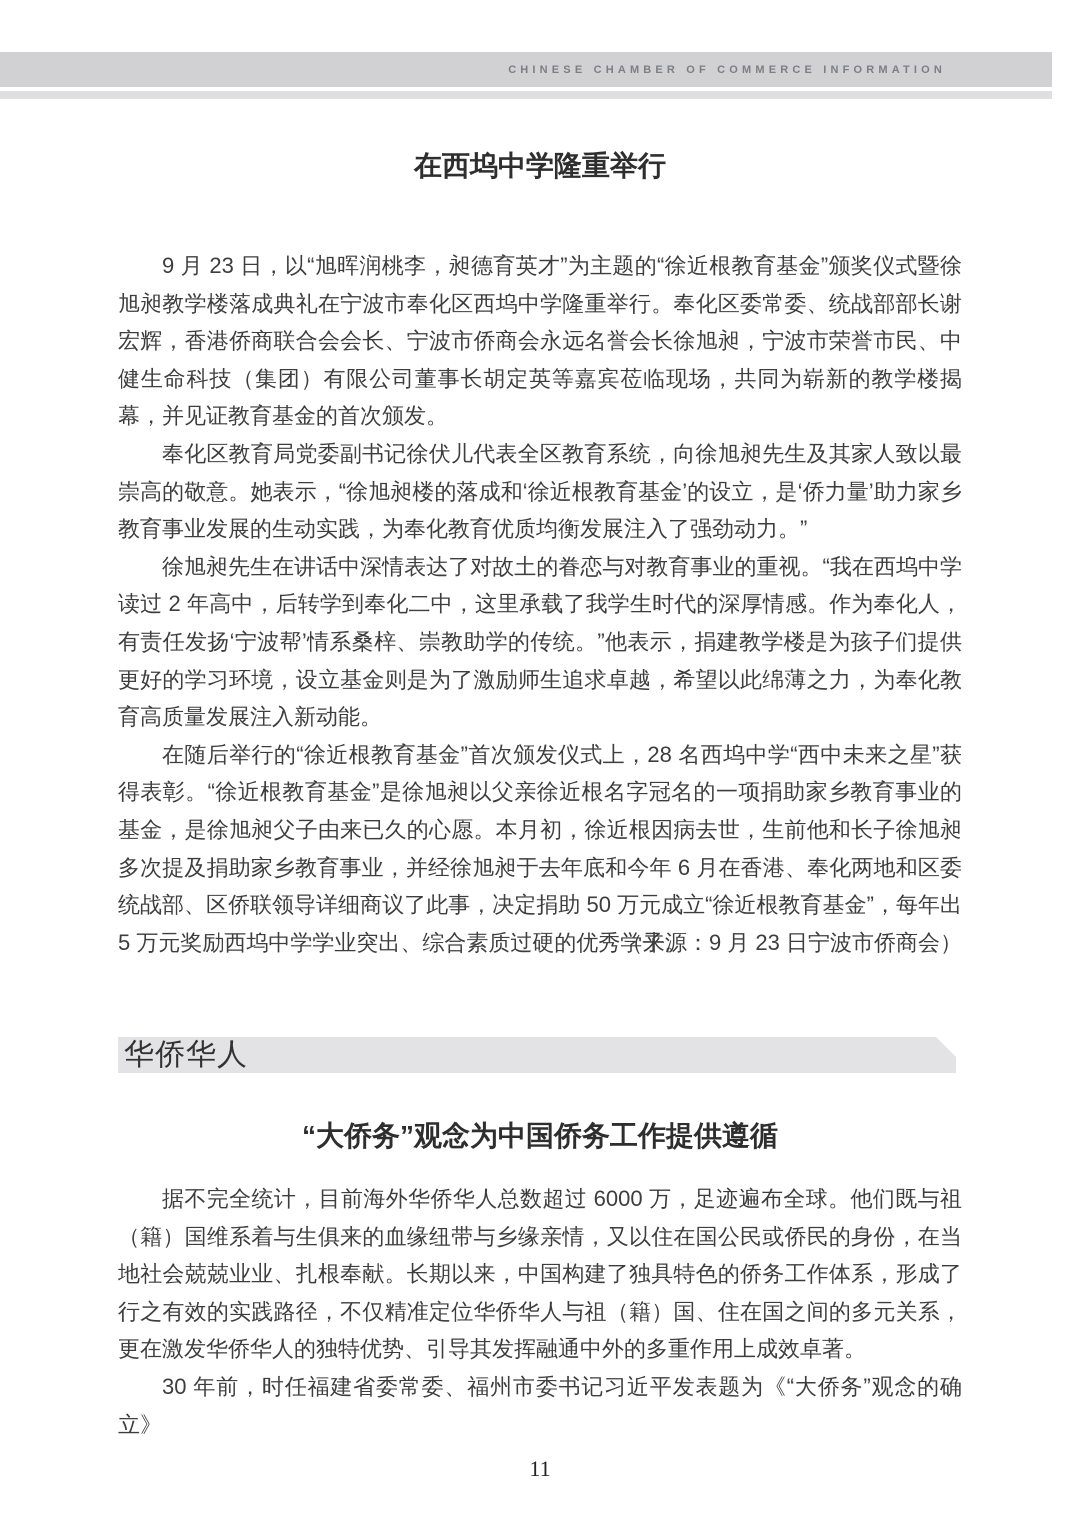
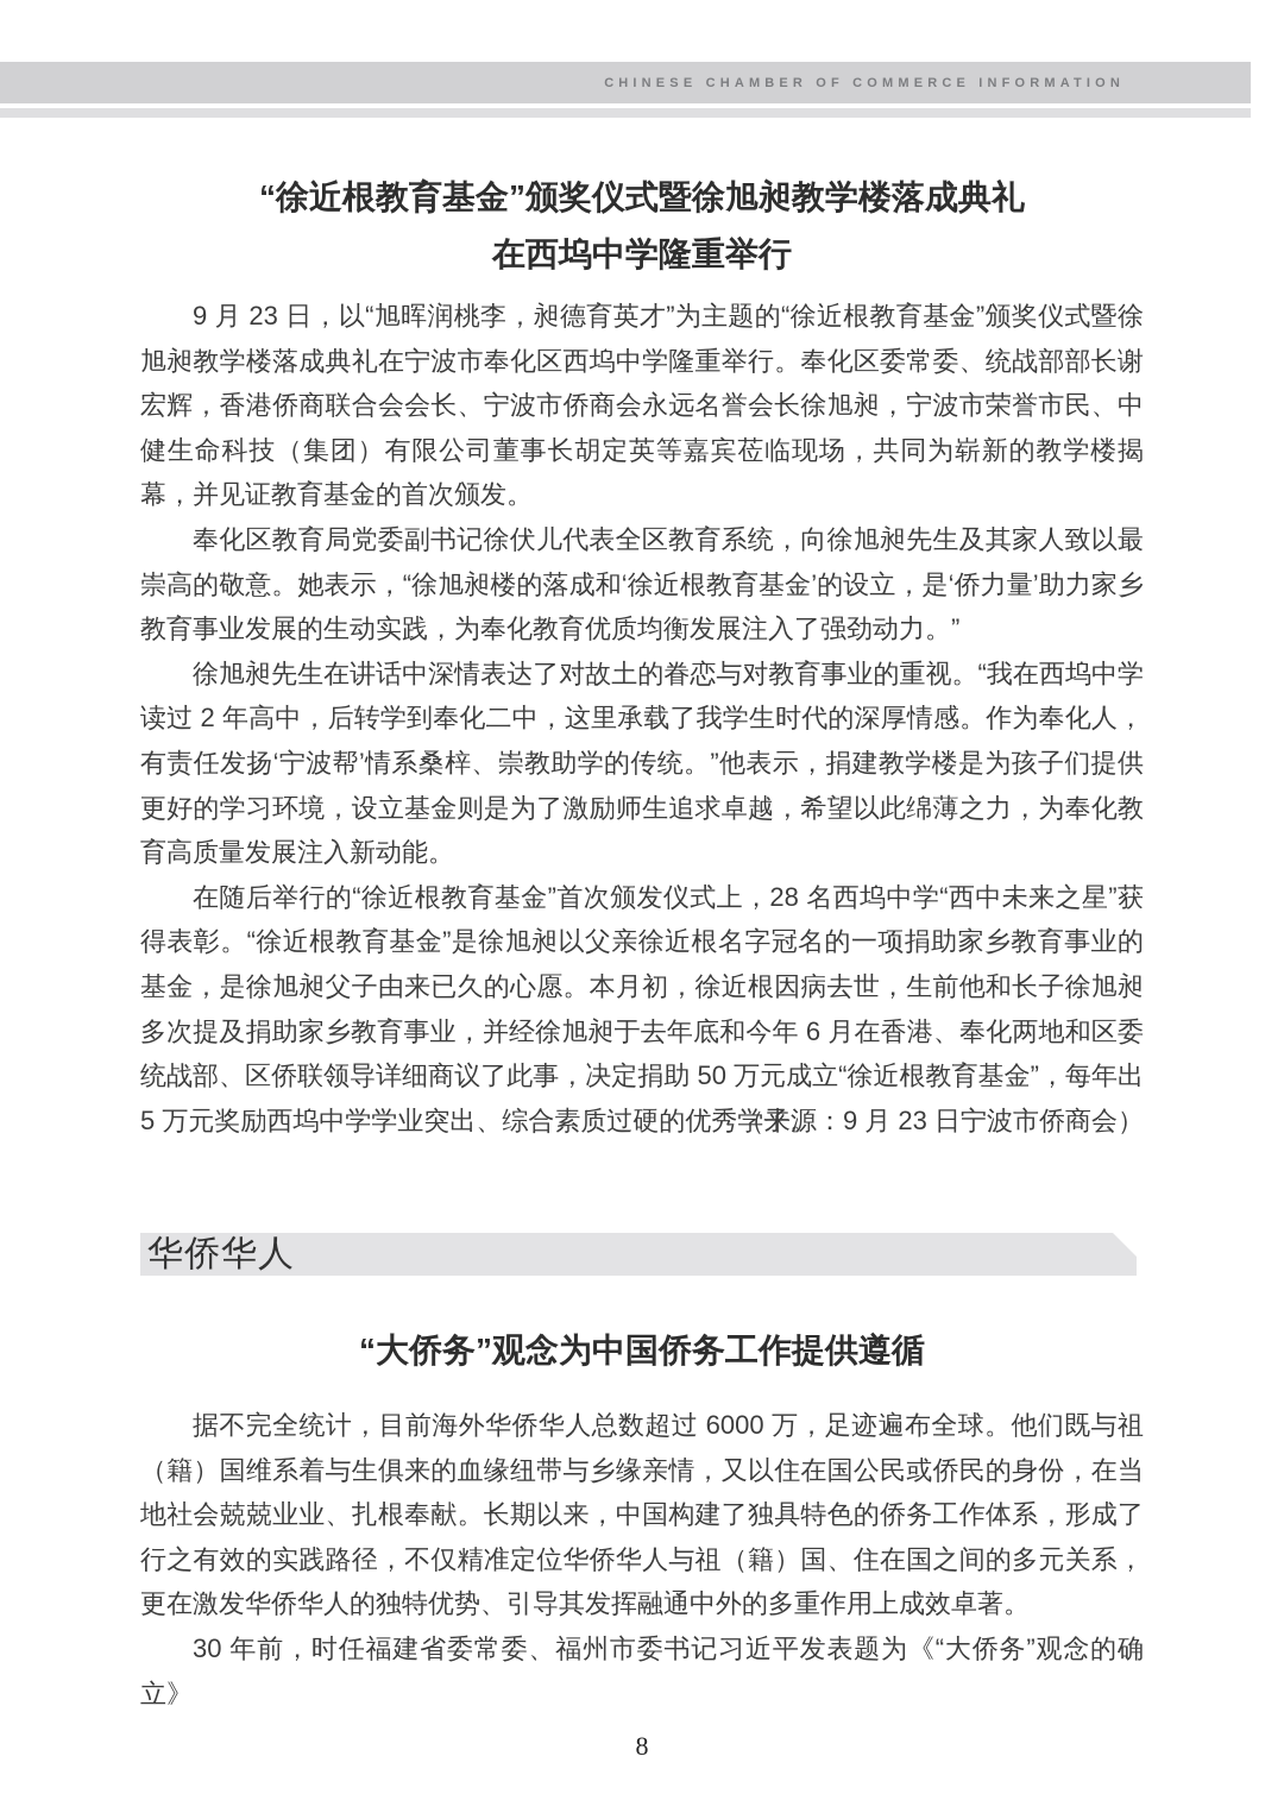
  CHINESE CHAMBER OF COMMERCE INFORMATION
+ “徐近根教育基金”颁奖仪式暨徐旭昶教学楼落成典礼
  在西坞中学隆重举行
  9 月 23 日，以“旭晖润桃李，昶德育英才”为主题的“徐近根教育基金”颁奖仪式暨徐旭昶教学楼落成典礼在宁波市奉化区西坞中学隆重举行。奉化区委常委、统战部部长谢宏辉，香港侨商联合会会长、宁波市侨商会永远名誉会长徐旭昶，宁波市荣誉市民、中健生命科技（集团）有限公司董事长胡定英等嘉宾莅临现场，共同为崭新的教学楼揭幕，并见证教育基金的首次颁发。
  奉化区教育局党委副书记徐伏儿代表全区教育系统，向徐旭昶先生及其家人致以最崇高的敬意。她表示，“徐旭昶楼的落成和‘徐近根教育基金’的设立，是‘侨力量’助力家乡教育事业发展的生动实践，为奉化教育优质均衡发展注入了强劲动力。”
  徐旭昶先生在讲话中深情表达了对故土的眷恋与对教育事业的重视。“我在西坞中学读过 2 年高中，后转学到奉化二中，这里承载了我学生时代的深厚情感。作为奉化人，有责任发扬‘宁波帮’情系桑梓、崇教助学的传统。”他表示，捐建教学楼是为孩子们提供更好的学习环境，设立基金则是为了激励师生追求卓越，希望以此绵薄之力，为奉化教育高质量发展注入新动能。
  在随后举行的“徐近根教育基金”首次颁发仪式上，28 名西坞中学“西中未来之星”获得表彰。“徐近根教育基金”是徐旭昶以父亲徐近根名字冠名的一项捐助家乡教育事业的基金，是徐旭昶父子由来已久的心愿。本月初，徐近根因病去世，生前他和长子徐旭昶多次提及捐助家乡教育事业，并经徐旭昶于去年底和今年 6 月在香港、奉化两地和区委统战部、区侨联领导详细商议了此事，决定捐助 50 万元成立“徐近根教育基金”，每年出 5 万元奖励西坞中学学业突出、综合素质过硬的优秀学子。
  （来源：9 月 23 日宁波市侨商会）
  华侨华人
  “大侨务”观念为中国侨务工作提供遵循
  据不完全统计，目前海外华侨华人总数超过 6000 万，足迹遍布全球。他们既与祖（籍）国维系着与生俱来的血缘纽带与乡缘亲情，又以住在国公民或侨民的身份，在当地社会兢兢业业、扎根奉献。长期以来，中国构建了独具特色的侨务工作体系，形成了行之有效的实践路径，不仅精准定位华侨华人与祖（籍）国、住在国之间的多元关系，更在激发华侨华人的独特优势、引导其发挥融通中外的多重作用上成效卓著。
  30 年前，时任福建省委常委、福州市委书记习近平发表题为《“大侨务”观念的确立》
- 11
+ 8
